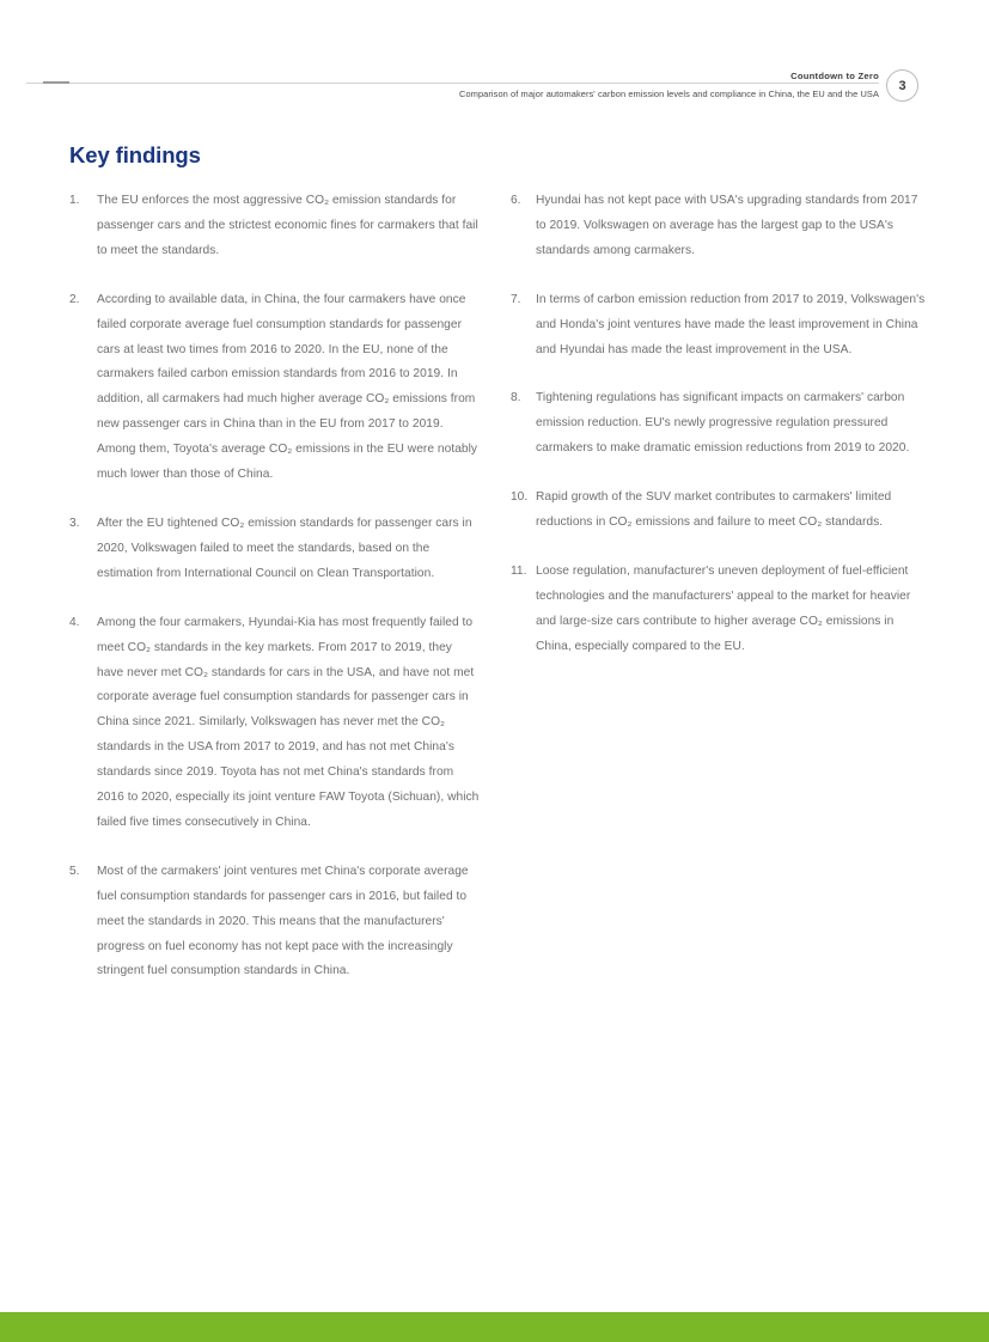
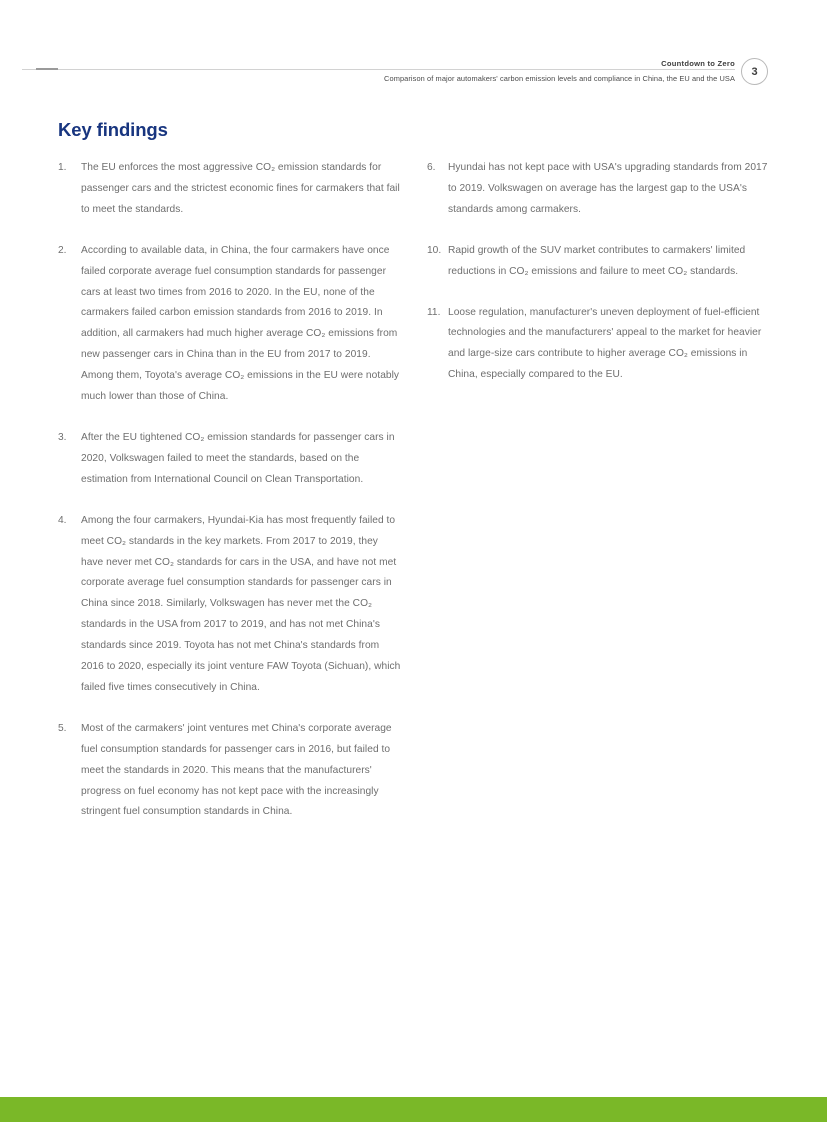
  Countdown to Zero
  Comparison of major automakers' carbon emission levels and compliance in China, the EU and the USA
  3
  Key findings
  1.
  The EU enforces the most aggressive CO₂ emission standards for passenger cars and the strictest economic fines for carmakers that fail to meet the standards.
  2.
  According to available data, in China, the four carmakers have once failed corporate average fuel consumption standards for passenger cars at least two times from 2016 to 2020. In the EU, none of the carmakers failed carbon emission standards from 2016 to 2019. In addition, all carmakers had much higher average CO₂ emissions from new passenger cars in China than in the EU from 2017 to 2019. Among them, Toyota's average CO₂ emissions in the EU were notably much lower than those of China.
  3.
  After the EU tightened CO₂ emission standards for passenger cars in 2020, Volkswagen failed to meet the standards, based on the estimation from International Council on Clean Transportation.
  4.
- Among the four carmakers, Hyundai-Kia has most frequently failed to meet CO₂ standards in the key markets. From 2017 to 2019, they have never met CO₂ standards for cars in the USA, and have not met corporate average fuel consumption standards for passenger cars in China since 2021. Similarly, Volkswagen has never met the CO₂ standards in the USA from 2017 to 2019, and has not met China's standards since 2019. Toyota has not met China's standards from 2016 to 2020, especially its joint venture FAW Toyota (Sichuan), which failed five times consecutively in China.
+ Among the four carmakers, Hyundai-Kia has most frequently failed to meet CO₂ standards in the key markets. From 2017 to 2019, they have never met CO₂ standards for cars in the USA, and have not met corporate average fuel consumption standards for passenger cars in China since 2018. Similarly, Volkswagen has never met the CO₂ standards in the USA from 2017 to 2019, and has not met China's standards since 2019. Toyota has not met China's standards from 2016 to 2020, especially its joint venture FAW Toyota (Sichuan), which failed five times consecutively in China.
  5.
  Most of the carmakers' joint ventures met China's corporate average fuel consumption standards for passenger cars in 2016, but failed to meet the standards in 2020. This means that the manufacturers' progress on fuel economy has not kept pace with the increasingly stringent fuel consumption standards in China.
  6.
  Hyundai has not kept pace with USA's upgrading standards from 2017 to 2019. Volkswagen on average has the largest gap to the USA's standards among carmakers.
- 7.
- In terms of carbon emission reduction from 2017 to 2019, Volkswagen's and Honda's joint ventures have made the least improvement in China and Hyundai has made the least improvement in the USA.
- 8.
- Tightening regulations has significant impacts on carmakers' carbon emission reduction. EU's newly progressive regulation pressured carmakers to make dramatic emission reductions from 2019 to 2020.
  10.
  Rapid growth of the SUV market contributes to carmakers' limited reductions in CO₂ emissions and failure to meet CO₂ standards.
  11.
  Loose regulation, manufacturer's uneven deployment of fuel-efficient technologies and the manufacturers' appeal to the market for heavier and large-size cars contribute to higher average CO₂ emissions in China, especially compared to the EU.
